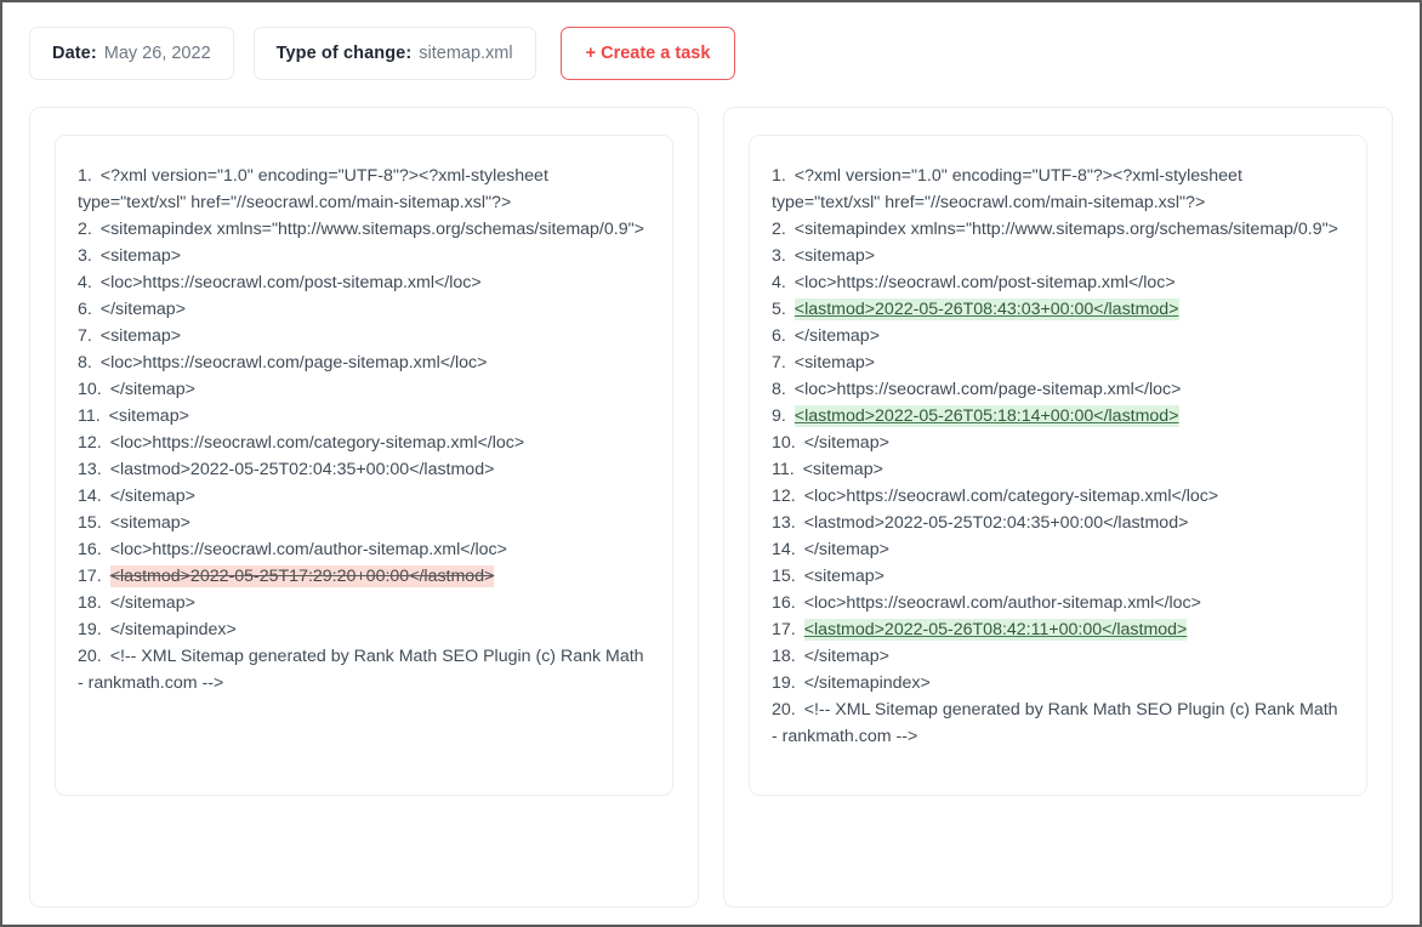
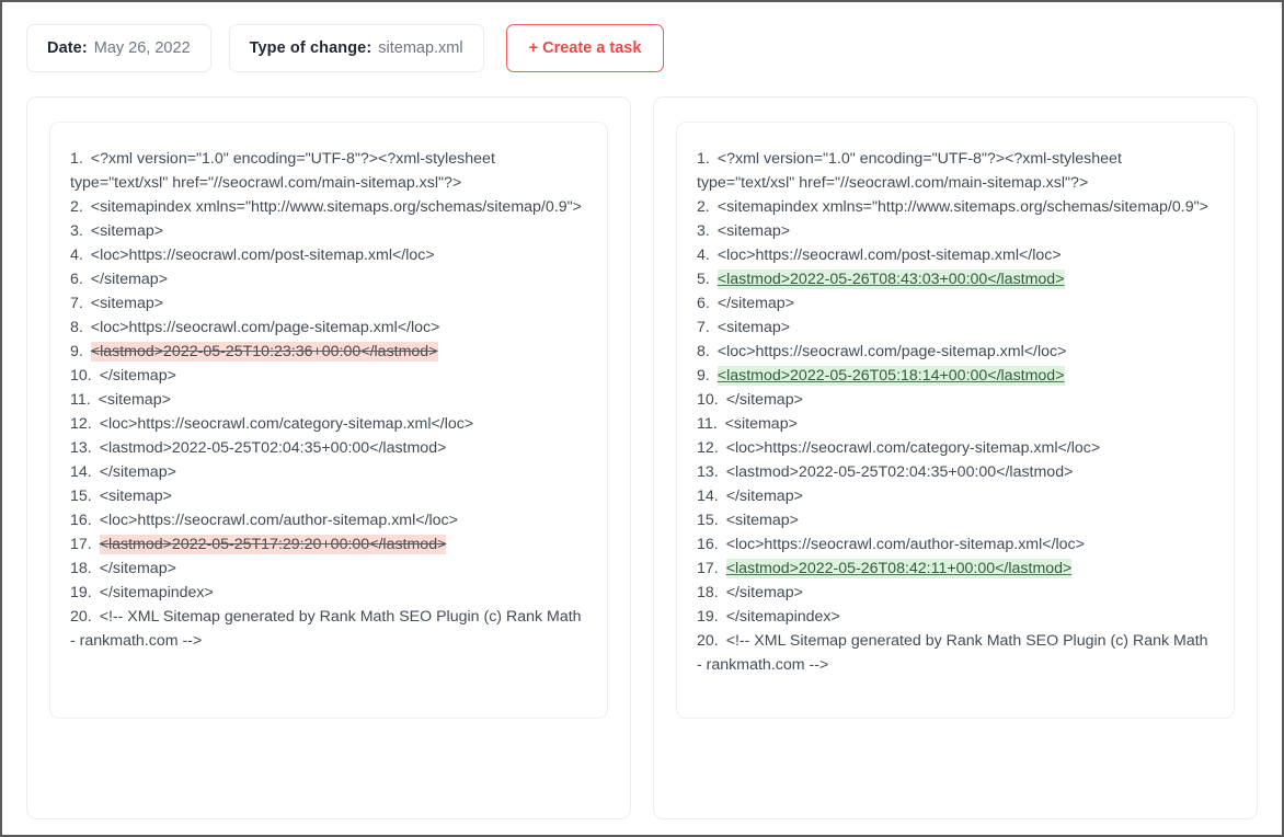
  Date:
  May 26, 2022
  Type of change:
  sitemap.xml
  + Create a task
  1. <?xml version="1.0" encoding="UTF-8"?><?xml-stylesheet type="text/xsl" href="//seocrawl.com/main-sitemap.xsl"?>
  2. <sitemapindex xmlns="http://www.sitemaps.org/schemas/sitemap/0.9">
  3. <sitemap>
  4. <loc>https://seocrawl.com/post-sitemap.xml</loc>
  6. </sitemap>
  7. <sitemap>
  8. <loc>https://seocrawl.com/page-sitemap.xml</loc>
+ 9. <lastmod>2022-05-25T10:23:36+00:00</lastmod>
  10. </sitemap>
  11. <sitemap>
  12. <loc>https://seocrawl.com/category-sitemap.xml</loc>
  13. <lastmod>2022-05-25T02:04:35+00:00</lastmod>
  14. </sitemap>
  15. <sitemap>
  16. <loc>https://seocrawl.com/author-sitemap.xml</loc>
  17. <lastmod>2022-05-25T17:29:20+00:00</lastmod>
  18. </sitemap>
  19. </sitemapindex>
  20. <!-- XML Sitemap generated by Rank Math SEO Plugin (c) Rank Math - rankmath.com -->
  1. <?xml version="1.0" encoding="UTF-8"?><?xml-stylesheet type="text/xsl" href="//seocrawl.com/main-sitemap.xsl"?>
  2. <sitemapindex xmlns="http://www.sitemaps.org/schemas/sitemap/0.9">
  3. <sitemap>
  4. <loc>https://seocrawl.com/post-sitemap.xml</loc>
  5. <lastmod>2022-05-26T08:43:03+00:00</lastmod>
  6. </sitemap>
  7. <sitemap>
  8. <loc>https://seocrawl.com/page-sitemap.xml</loc>
  9. <lastmod>2022-05-26T05:18:14+00:00</lastmod>
  10. </sitemap>
  11. <sitemap>
  12. <loc>https://seocrawl.com/category-sitemap.xml</loc>
  13. <lastmod>2022-05-25T02:04:35+00:00</lastmod>
  14. </sitemap>
  15. <sitemap>
  16. <loc>https://seocrawl.com/author-sitemap.xml</loc>
  17. <lastmod>2022-05-26T08:42:11+00:00</lastmod>
  18. </sitemap>
  19. </sitemapindex>
  20. <!-- XML Sitemap generated by Rank Math SEO Plugin (c) Rank Math - rankmath.com -->
